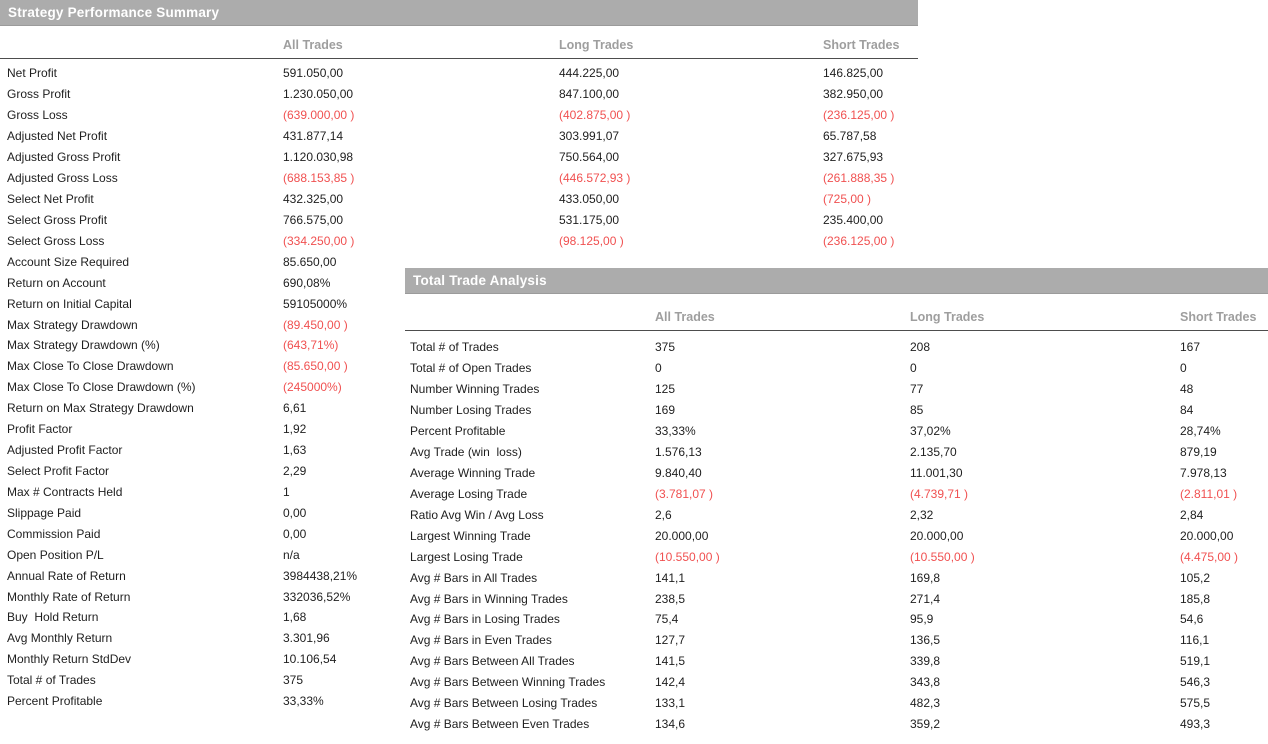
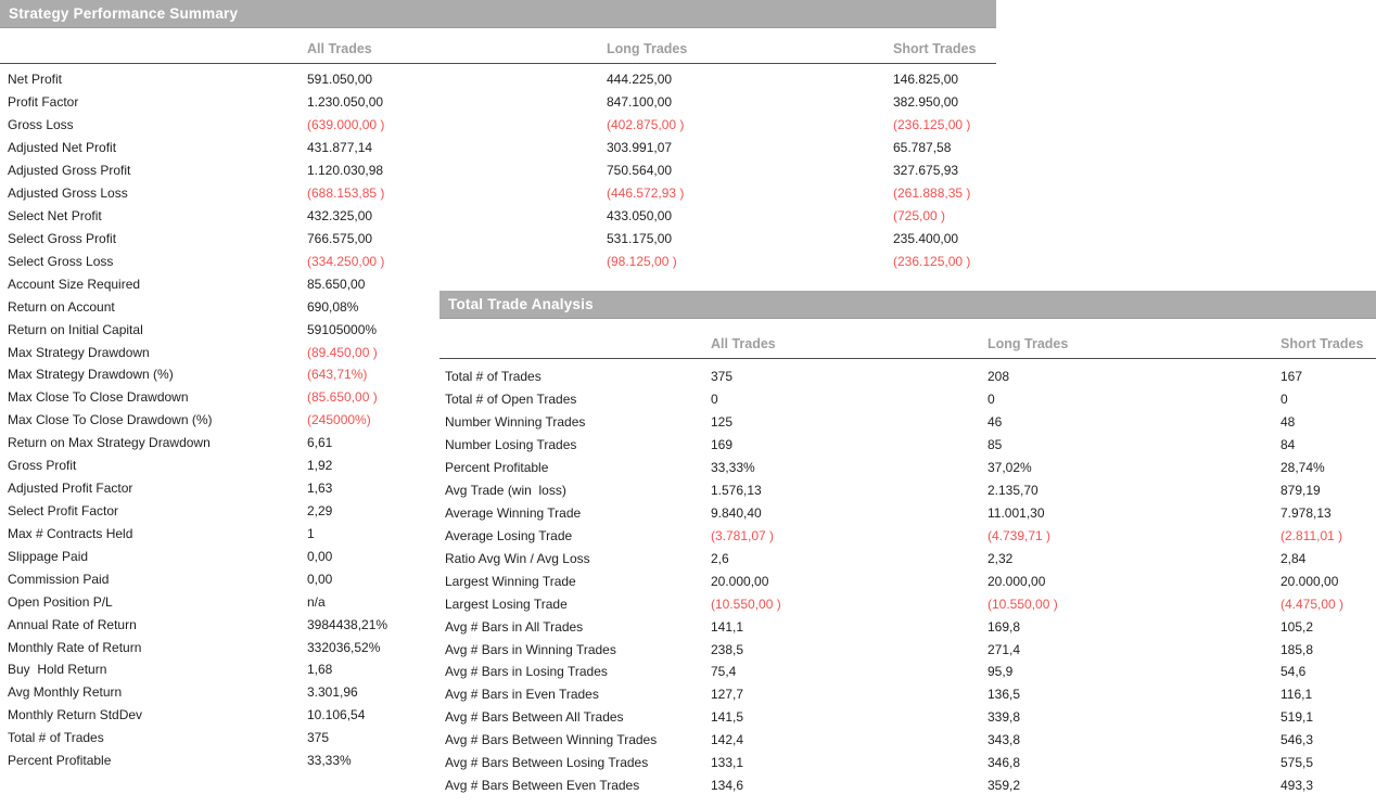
  Strategy Performance Summary
  All Trades
  Long Trades
  Short Trades
  Net Profit
  591.050,00
  444.225,00
  146.825,00
- Gross Profit
+ Profit Factor
  1.230.050,00
  847.100,00
  382.950,00
  Gross Loss
  (639.000,00 )
  (402.875,00 )
  (236.125,00 )
  Adjusted Net Profit
  431.877,14
  303.991,07
  65.787,58
  Adjusted Gross Profit
  1.120.030,98
  750.564,00
  327.675,93
  Adjusted Gross Loss
  (688.153,85 )
  (446.572,93 )
  (261.888,35 )
  Select Net Profit
  432.325,00
  433.050,00
  (725,00 )
  Select Gross Profit
  766.575,00
  531.175,00
  235.400,00
  Select Gross Loss
  (334.250,00 )
  (98.125,00 )
  (236.125,00 )
  Account Size Required
  85.650,00
  Return on Account
  690,08%
  Return on Initial Capital
  59105000%
  Max Strategy Drawdown
  (89.450,00 )
  Max Strategy Drawdown (%)
  (643,71%)
  Max Close To Close Drawdown
  (85.650,00 )
  Max Close To Close Drawdown (%)
  (245000%)
  Return on Max Strategy Drawdown
  6,61
- Profit Factor
+ Gross Profit
  1,92
  Adjusted Profit Factor
  1,63
  Select Profit Factor
  2,29
  Max # Contracts Held
  1
  Slippage Paid
  0,00
  Commission Paid
  0,00
  Open Position P/L
  n/a
  Annual Rate of Return
  3984438,21%
  Monthly Rate of Return
  332036,52%
  Buy Hold Return
  1,68
  Avg Monthly Return
  3.301,96
  Monthly Return StdDev
  10.106,54
  Total # of Trades
  375
  Percent Profitable
  33,33%
  Total Trade Analysis
  All Trades
  Long Trades
  Short Trades
  Total # of Trades
  375
  208
  167
  Total # of Open Trades
  0
  0
  0
  Number Winning Trades
  125
- 77
+ 46
  48
  Number Losing Trades
  169
  85
  84
  Percent Profitable
  33,33%
  37,02%
  28,74%
  Avg Trade (win loss)
  1.576,13
  2.135,70
  879,19
  Average Winning Trade
  9.840,40
  11.001,30
  7.978,13
  Average Losing Trade
  (3.781,07 )
  (4.739,71 )
  (2.811,01 )
  Ratio Avg Win / Avg Loss
  2,6
  2,32
  2,84
  Largest Winning Trade
  20.000,00
  20.000,00
  20.000,00
  Largest Losing Trade
  (10.550,00 )
  (10.550,00 )
  (4.475,00 )
  Avg # Bars in All Trades
  141,1
  169,8
  105,2
  Avg # Bars in Winning Trades
  238,5
  271,4
  185,8
  Avg # Bars in Losing Trades
  75,4
  95,9
  54,6
  Avg # Bars in Even Trades
  127,7
  136,5
  116,1
  Avg # Bars Between All Trades
  141,5
  339,8
  519,1
  Avg # Bars Between Winning Trades
  142,4
  343,8
  546,3
  Avg # Bars Between Losing Trades
  133,1
- 482,3
+ 346,8
  575,5
  Avg # Bars Between Even Trades
  134,6
  359,2
  493,3
